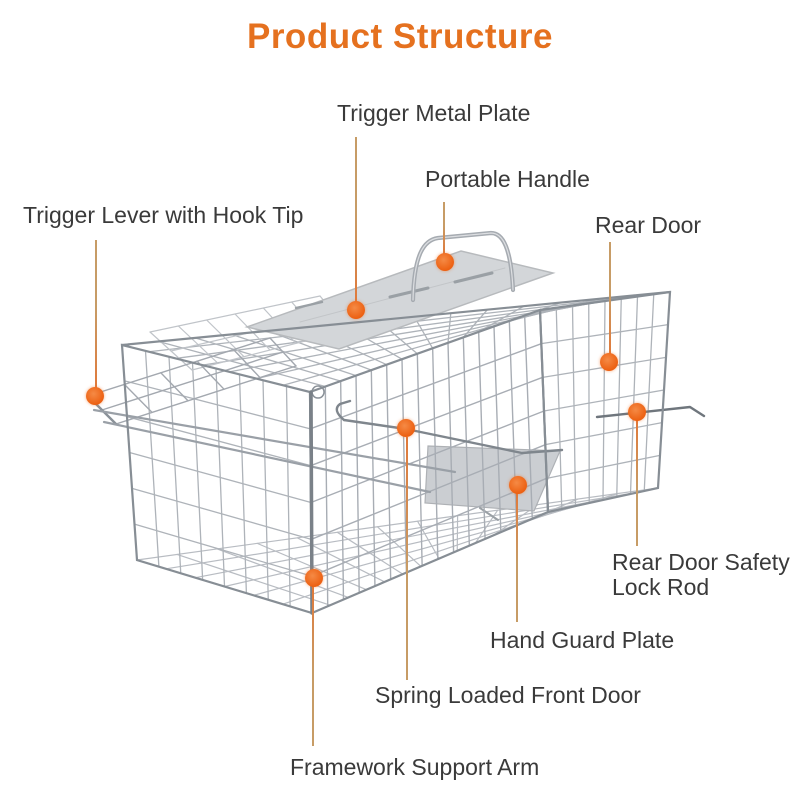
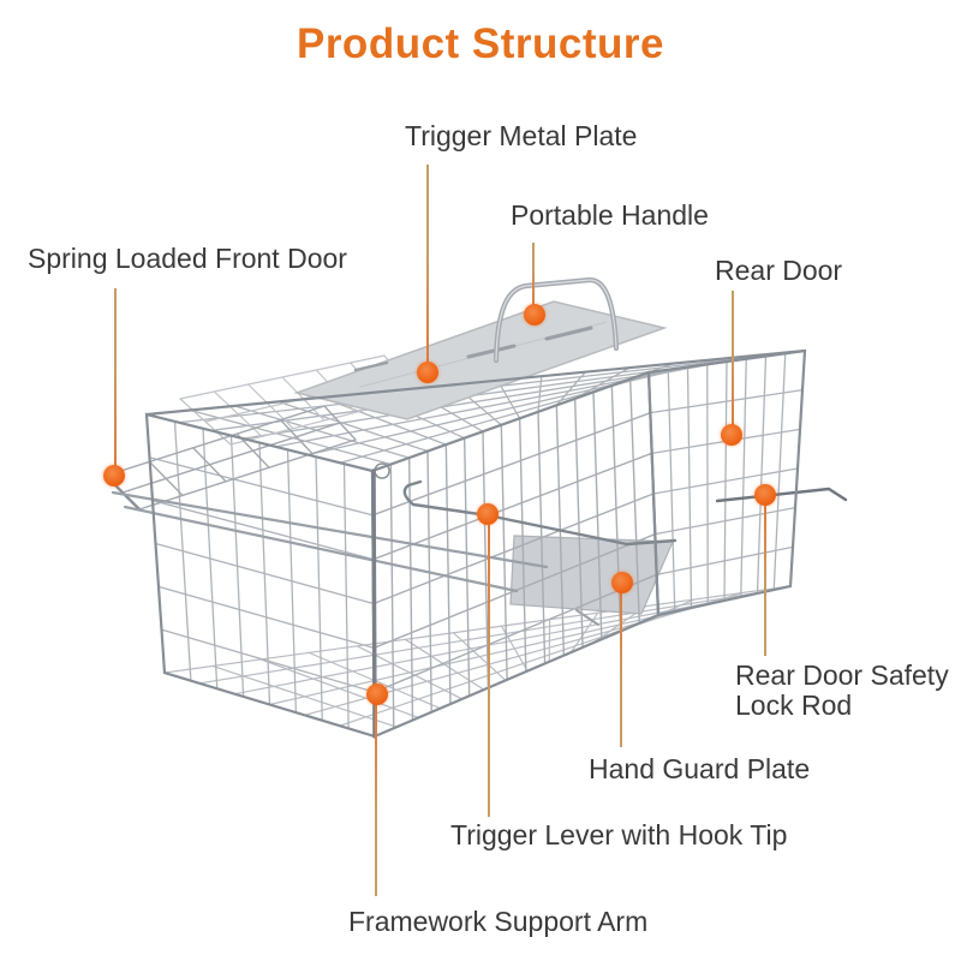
  Product Structure
  Trigger Metal Plate
  Portable Handle
- Trigger Lever with Hook Tip
+ Spring Loaded Front Door
  Rear Door
  Rear Door Safety
  Lock Rod
  Hand Guard Plate
- Spring Loaded Front Door
+ Trigger Lever with Hook Tip
  Framework Support Arm
